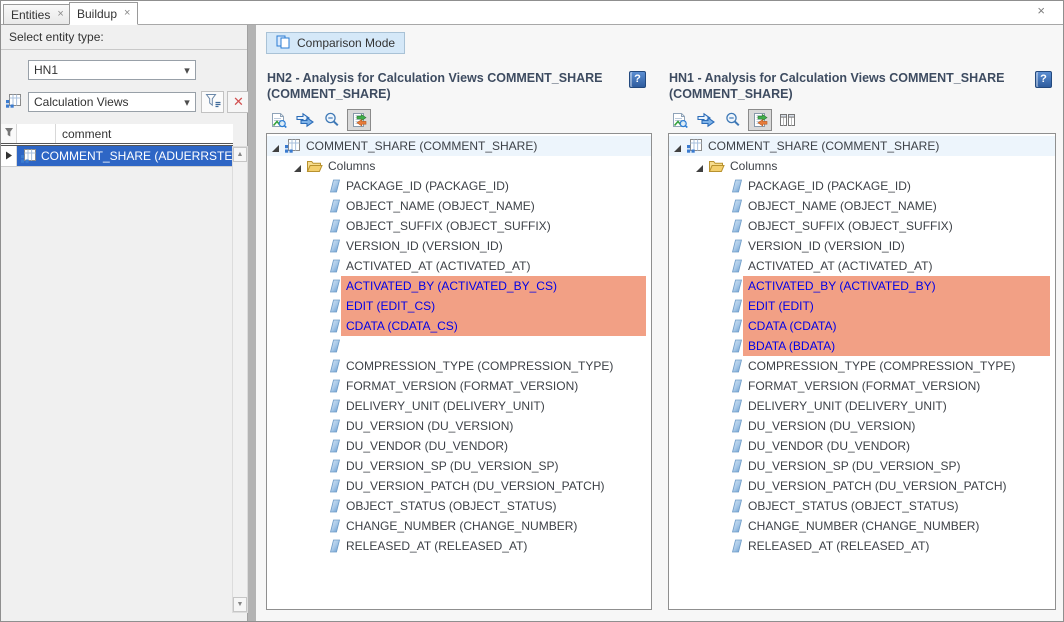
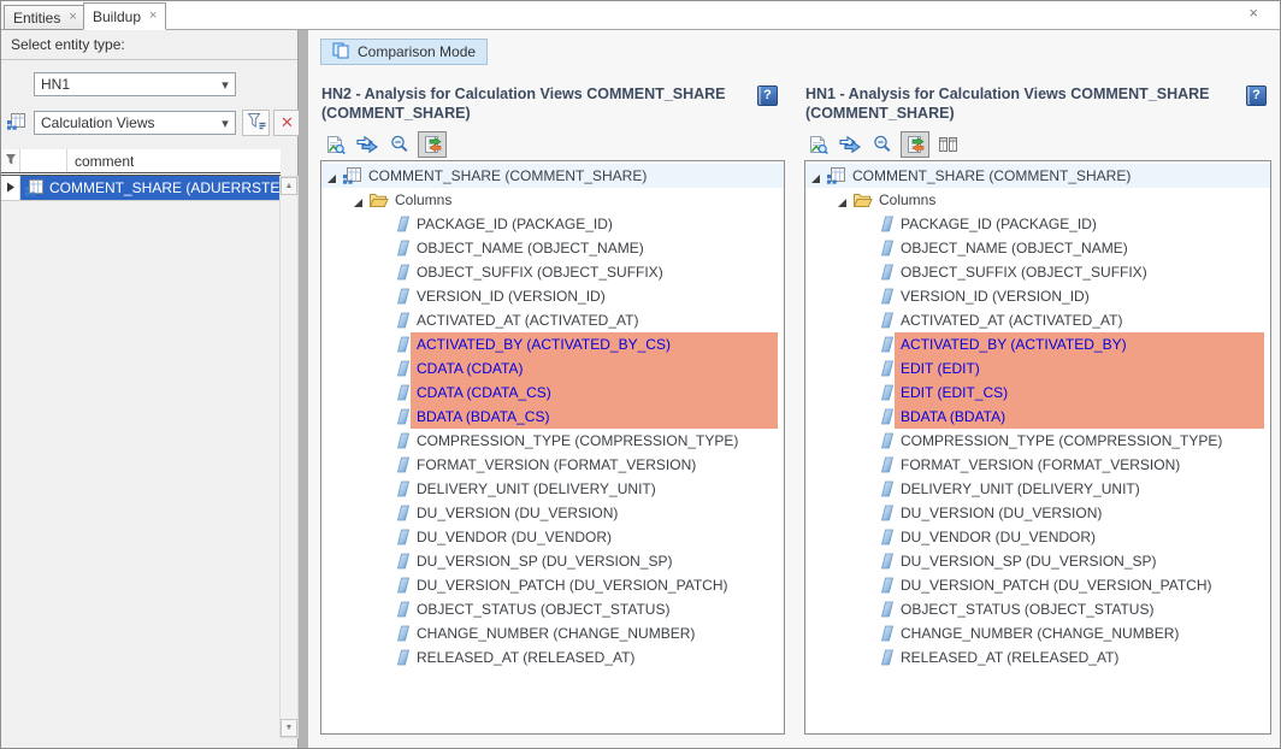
  Entities
  ×
  Buildup
  ×
  ×
  Select entity type:
  HN1
  ▾
  Calculation Views
  ▾
  ✕
  comment
  COMMENT_SHARE (ADUERRSTE
  Comparison Mode
  HN2 - Analysis for Calculation Views COMMENT_SHARE (COMMENT_SHARE)
  ?
  COMMENT_SHARE (COMMENT_SHARE)
  Columns
  PACKAGE_ID (PACKAGE_ID)
  OBJECT_NAME (OBJECT_NAME)
  OBJECT_SUFFIX (OBJECT_SUFFIX)
  VERSION_ID (VERSION_ID)
  ACTIVATED_AT (ACTIVATED_AT)
  ACTIVATED_BY (ACTIVATED_BY_CS)
- EDIT (EDIT_CS)
+ CDATA (CDATA)
  CDATA (CDATA_CS)
+ BDATA (BDATA_CS)
  COMPRESSION_TYPE (COMPRESSION_TYPE)
  FORMAT_VERSION (FORMAT_VERSION)
  DELIVERY_UNIT (DELIVERY_UNIT)
  DU_VERSION (DU_VERSION)
  DU_VENDOR (DU_VENDOR)
  DU_VERSION_SP (DU_VERSION_SP)
  DU_VERSION_PATCH (DU_VERSION_PATCH)
  OBJECT_STATUS (OBJECT_STATUS)
  CHANGE_NUMBER (CHANGE_NUMBER)
  RELEASED_AT (RELEASED_AT)
  HN1 - Analysis for Calculation Views COMMENT_SHARE (COMMENT_SHARE)
  ?
  COMMENT_SHARE (COMMENT_SHARE)
  Columns
  PACKAGE_ID (PACKAGE_ID)
  OBJECT_NAME (OBJECT_NAME)
  OBJECT_SUFFIX (OBJECT_SUFFIX)
  VERSION_ID (VERSION_ID)
  ACTIVATED_AT (ACTIVATED_AT)
  ACTIVATED_BY (ACTIVATED_BY)
  EDIT (EDIT)
- CDATA (CDATA)
+ EDIT (EDIT_CS)
  BDATA (BDATA)
  COMPRESSION_TYPE (COMPRESSION_TYPE)
  FORMAT_VERSION (FORMAT_VERSION)
  DELIVERY_UNIT (DELIVERY_UNIT)
  DU_VERSION (DU_VERSION)
  DU_VENDOR (DU_VENDOR)
  DU_VERSION_SP (DU_VERSION_SP)
  DU_VERSION_PATCH (DU_VERSION_PATCH)
  OBJECT_STATUS (OBJECT_STATUS)
  CHANGE_NUMBER (CHANGE_NUMBER)
  RELEASED_AT (RELEASED_AT)
